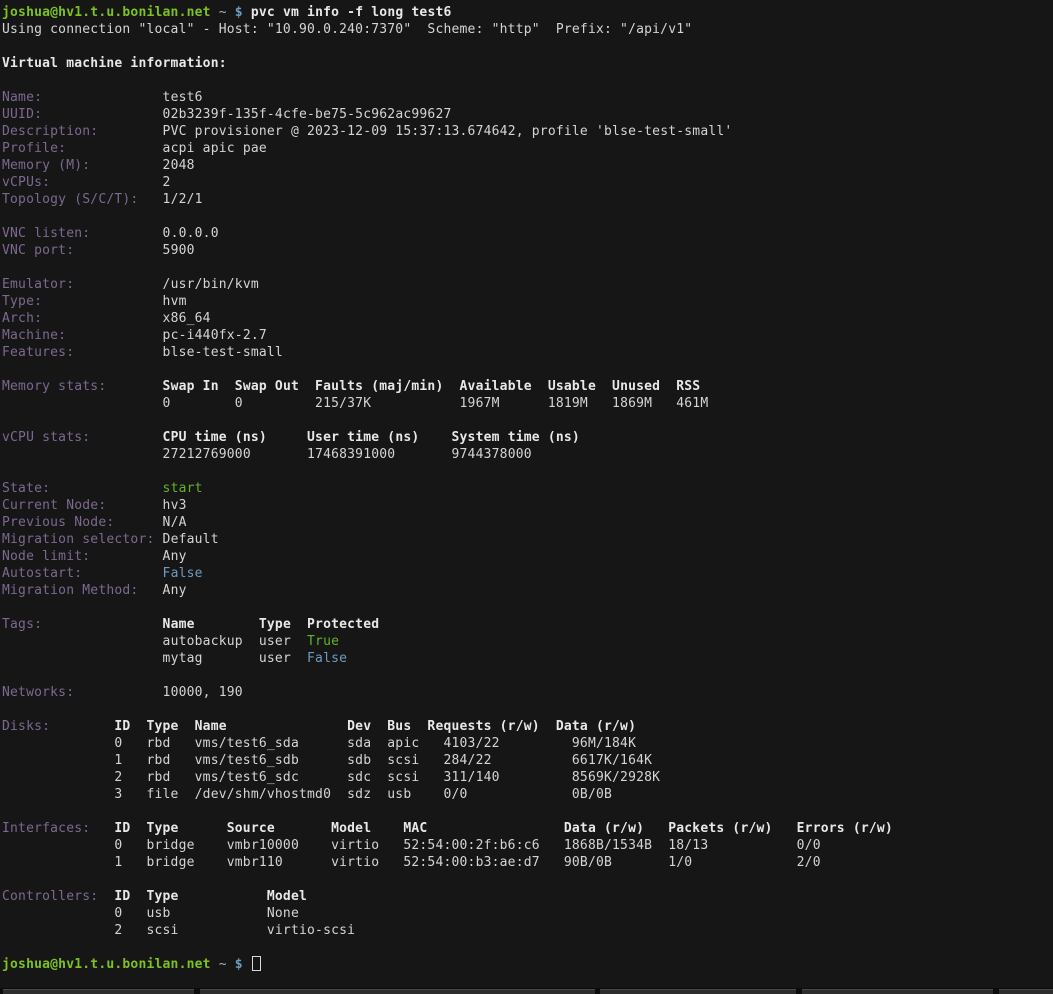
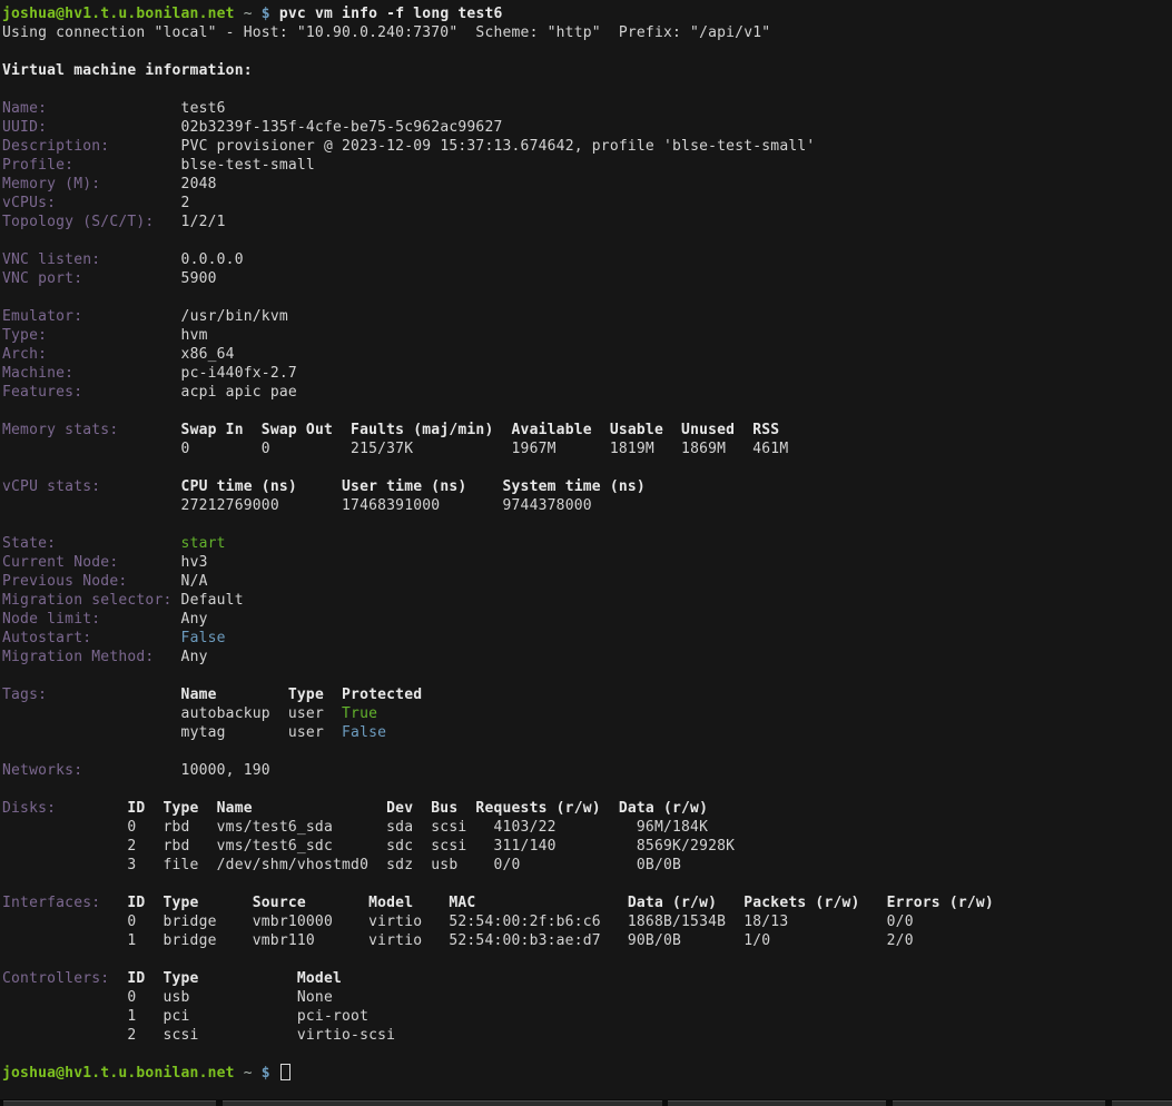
  joshua@hv1.t.u.bonilan.net ~ $ pvc vm info -f long test6
  Using connection "local" - Host: "10.90.0.240:7370" Scheme: "http" Prefix: "/api/v1"
  Virtual machine information:
  Name: test6
  UUID: 02b3239f-135f-4cfe-be75-5c962ac99627
  Description: PVC provisioner @ 2023-12-09 15:37:13.674642, profile 'blse-test-small'
- Profile: acpi apic pae
+ Profile: blse-test-small
  Memory (M): 2048
  vCPUs: 2
  Topology (S/C/T): 1/2/1
  VNC listen: 0.0.0.0
  VNC port: 5900
  Emulator: /usr/bin/kvm
  Type: hvm
  Arch: x86_64
  Machine: pc-i440fx-2.7
- Features: blse-test-small
+ Features: acpi apic pae
  Memory stats: Swap In Swap Out Faults (maj/min) Available Usable Unused RSS
  0 0 215/37K 1967M 1819M 1869M 461M
  vCPU stats: CPU time (ns) User time (ns) System time (ns)
  27212769000 17468391000 9744378000
  State: start
  Current Node: hv3
  Previous Node: N/A
  Migration selector: Default
  Node limit: Any
  Autostart: False
  Migration Method: Any
  Tags: Name Type Protected
  autobackup user True
  mytag user False
  Networks: 10000, 190
  Disks: ID Type Name Dev Bus Requests (r/w) Data (r/w)
- 0 rbd vms/test6_sda sda apic 4103/22 96M/184K
+ 0 rbd vms/test6_sda sda scsi 4103/22 96M/184K
- 1 rbd vms/test6_sdb sdb scsi 284/22 6617K/164K
  2 rbd vms/test6_sdc sdc scsi 311/140 8569K/2928K
  3 file /dev/shm/vhostmd0 sdz usb 0/0 0B/0B
  Interfaces: ID Type Source Model MAC Data (r/w) Packets (r/w) Errors (r/w)
  0 bridge vmbr10000 virtio 52:54:00:2f:b6:c6 1868B/1534B 18/13 0/0
  1 bridge vmbr110 virtio 52:54:00:b3:ae:d7 90B/0B 1/0 2/0
  Controllers: ID Type Model
  0 usb None
+ 1 pci pci-root
  2 scsi virtio-scsi
  joshua@hv1.t.u.bonilan.net ~ $
